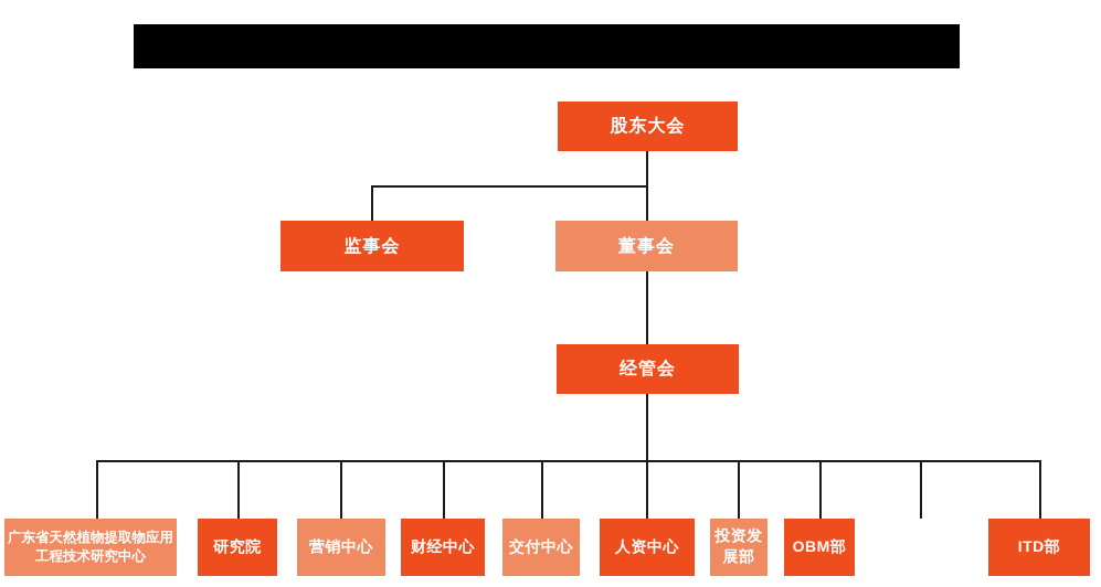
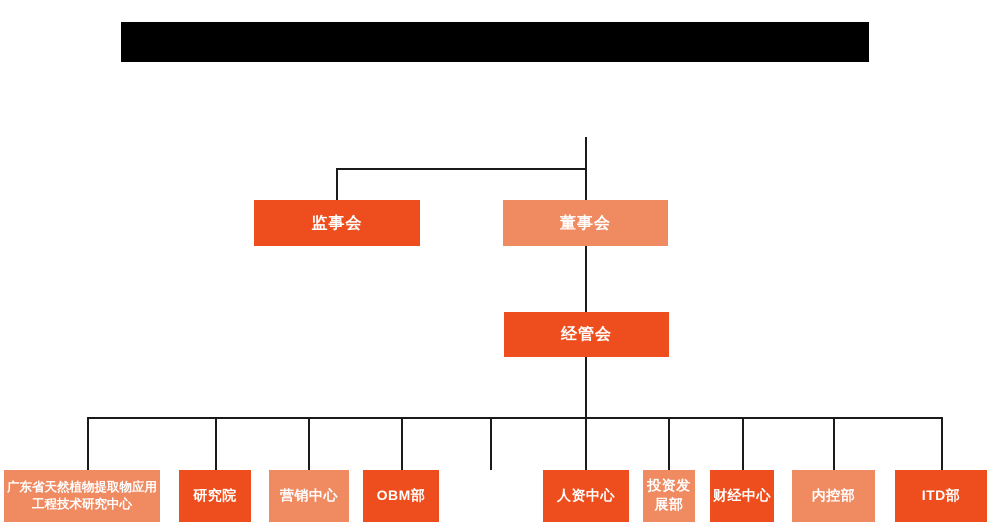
- 股东大会
  监事会
  董事会
  经管会
  广东省天然植物提取物应用工程技术研究中心
  研究院
  营销中心
- 财经中心
+ OBM部
- 交付中心
  人资中心
  投资发展部
- OBM部
+ 财经中心
+ 内控部
  ITD部
